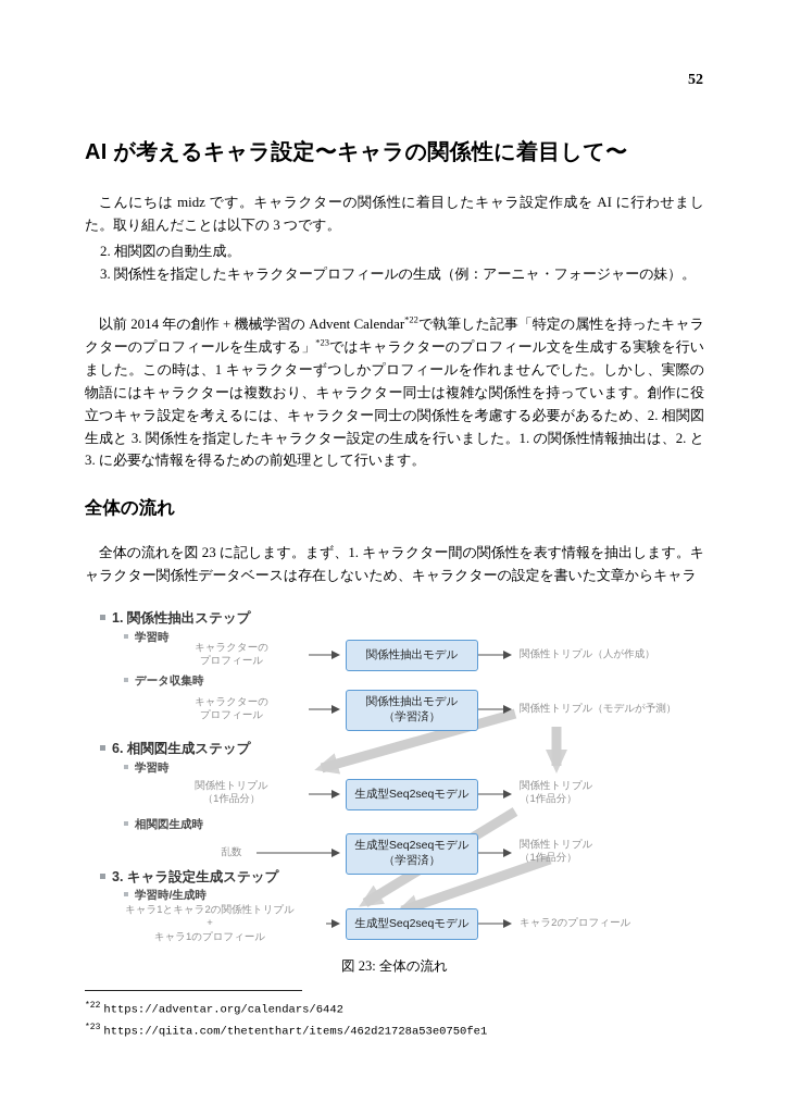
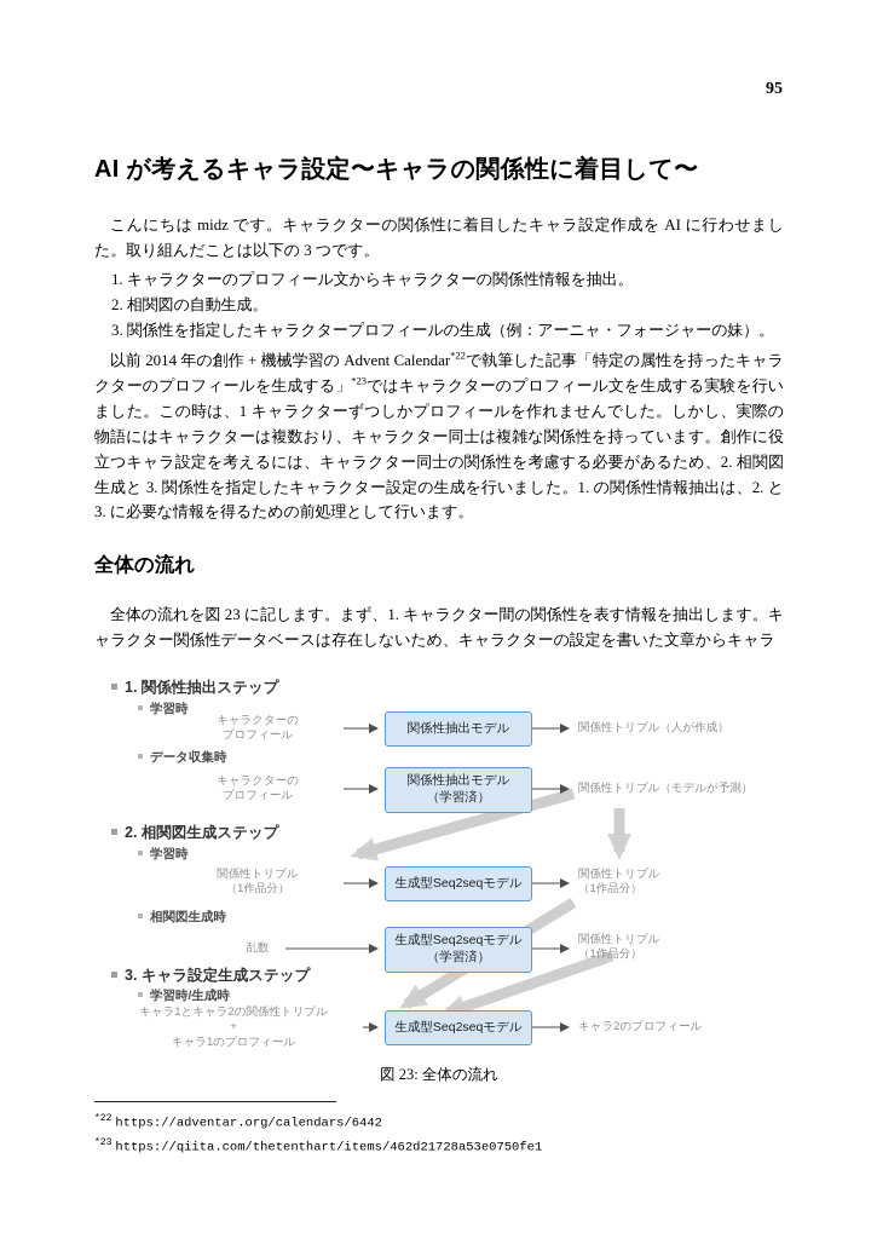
- 52
+ 95
  AI が考えるキャラ設定〜キャラの関係性に着目して〜
  こんにちは midz です。キャラクターの関係性に着目したキャラ設定作成を AI に行わせました。取り組んだことは以下の 3 つです。
+ 1. キャラクターのプロフィール文からキャラクターの関係性情報を抽出。
  2. 相関図の自動生成。
  3. 関係性を指定したキャラクタープロフィールの生成（例：アーニャ・フォージャーの妹）。
  以前 2014 年の創作 + 機械学習の Advent Calendar*22で執筆した記事「特定の属性を持ったキャラクターのプロフィールを生成する」*23ではキャラクターのプロフィール文を生成する実験を行いました。この時は、1 キャラクターずつしかプロフィールを作れませんでした。しかし、実際の物語にはキャラクターは複数おり、キャラクター同士は複雑な関係性を持っています。創作に役立つキャラ設定を考えるには、キャラクター同士の関係性を考慮する必要があるため、2. 相関図生成と 3. 関係性を指定したキャラクター設定の生成を行いました。1. の関係性情報抽出は、2. と 3. に必要な情報を得るための前処理として行います。
  全体の流れ
  全体の流れを図 23 に記します。まず、1. キャラクター間の関係性を表す情報を抽出します。キャラクター関係性データベースは存在しないため、キャラクターの設定を書いた文章からキャラ
  1. 関係性抽出ステップ
  学習時
  キャラクターの
  プロフィール
  関係性抽出モデル
  関係性トリプル（人が作成）
  データ収集時
  キャラクターの
  プロフィール
  関係性抽出モデル
  （学習済）
  関係性トリプル（モデルが予測）
- 6. 相関図生成ステップ
+ 2. 相関図生成ステップ
  学習時
  関係性トリプル
  （1作品分）
  生成型Seq2seqモデル
  関係性トリプル
  （1作品分）
  相関図生成時
  乱数
  生成型Seq2seqモデル
  （学習済）
  関係性トリプル
  （1作品分）
  3. キャラ設定生成ステップ
  学習時/生成時
  キャラ1とキャラ2の関係性トリプル
  +
  キャラ1のプロフィール
  生成型Seq2seqモデル
  キャラ2のプロフィール
  図 23: 全体の流れ
  *22 https://adventar.org/calendars/6442
  *23 https://qiita.com/thetenthart/items/462d21728a53e0750fe1
